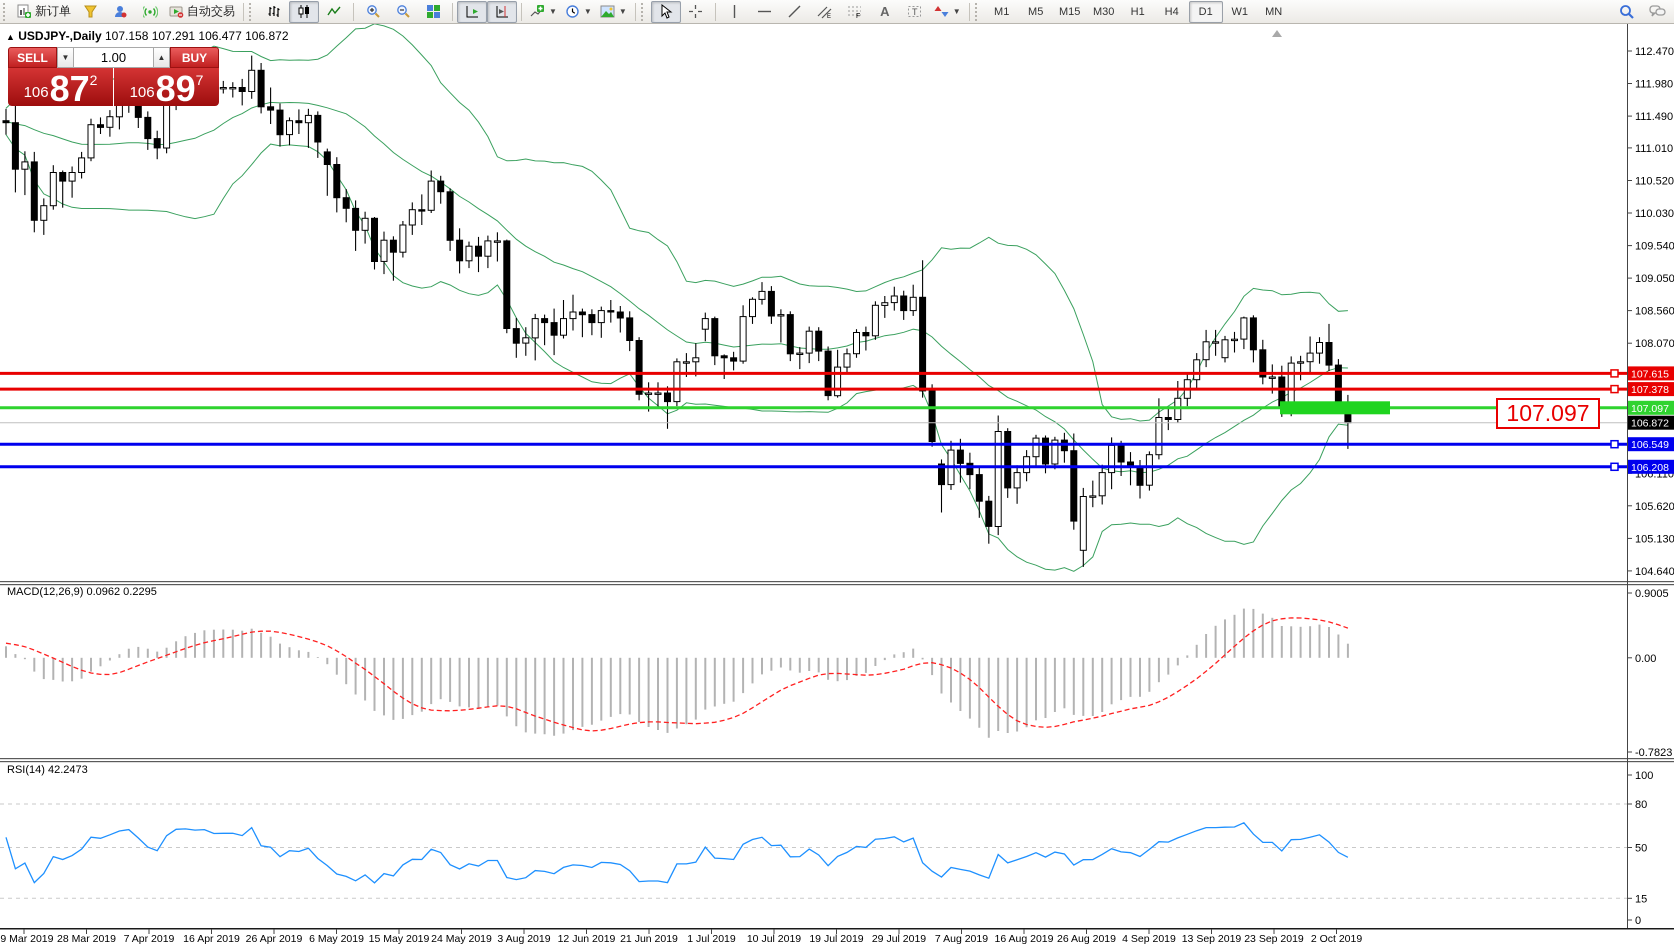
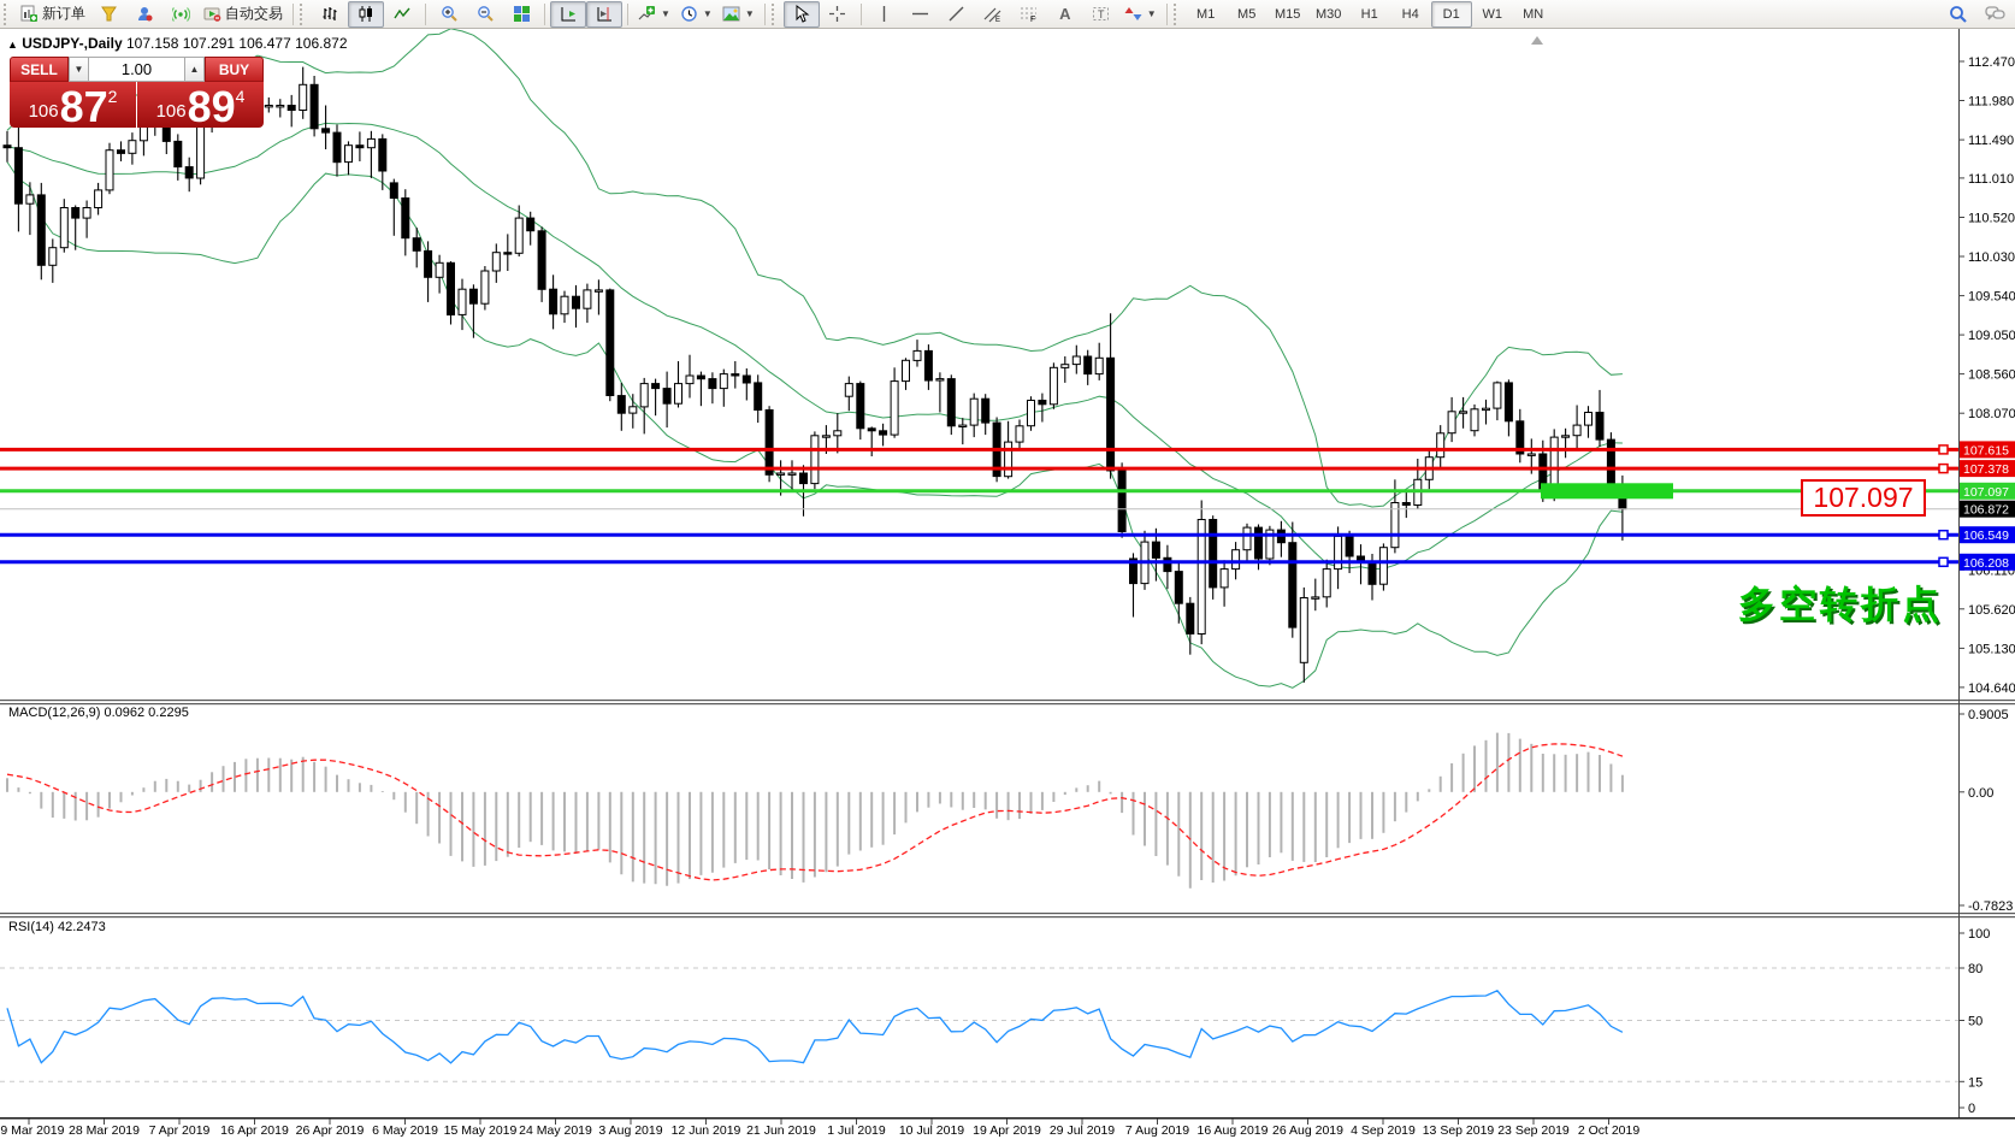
  112.470
  111.980
  111.490
  111.010
  110.520
  110.030
  109.540
  109.050
  108.560
  108.070
  106.110
  105.620
  105.130
  104.640
  0.9005
  0.00
  -0.7823
  100
  80
  50
  15
  0
  107.615
  107.378
  107.097
  106.872
  106.549
  106.208
  9 Mar 2019
  28 Mar 2019
  7 Apr 2019
  16 Apr 2019
  26 Apr 2019
  6 May 2019
  15 May 2019
  24 May 2019
  3 Aug 2019
  12 Jun 2019
  21 Jun 2019
  1 Jul 2019
  10 Jul 2019
- 19 Jul 2019
+ 19 Apr 2019
  29 Jul 2019
  7 Aug 2019
  16 Aug 2019
  26 Aug 2019
  4 Sep 2019
  13 Sep 2019
  23 Sep 2019
  2 Oct 2019
  新订单
  自动交易
  ▼
  ▼
  ▼
  A
  T
  ▼
  M1
  M5
  M15
  M30
  H1
  H4
  D1
  W1
  MN
  ▲ USDJPY-,Daily 107.158 107.291 106.477 106.872
  SELL
  ▼
  1.00
  ▲
  BUY
  106
  87
  2
  106
  89
- 7
+ 4
  MACD(12,26,9) 0.0962 0.2295
  RSI(14) 42.2473
  107.097
+ 多空转折点
